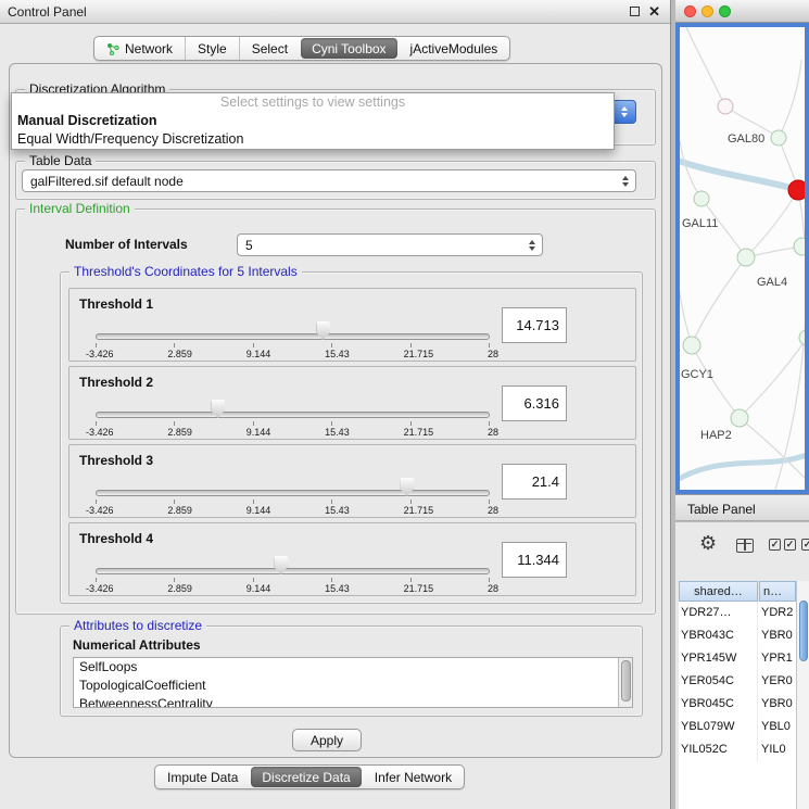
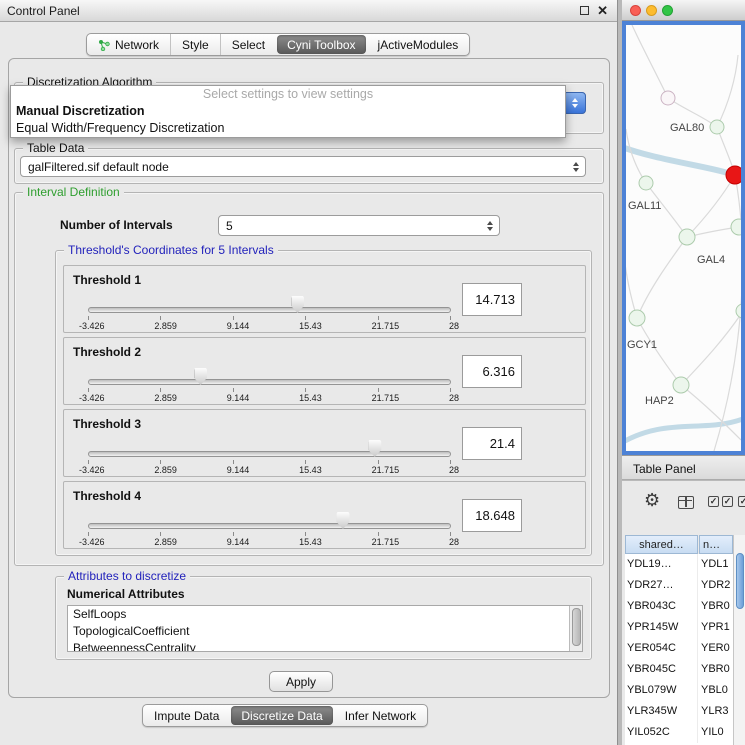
  Control Panel
  ✕
  Network
  Style
  Select
  Cyni Toolbox
  jActiveModules
  Discretization Algorithm
  Select settings to view settings
  Manual Discretization
  Equal Width/Frequency Discretization
  Table Data
  galFiltered.sif default node
  Interval Definition
  Number of Intervals
  5
  Threshold's Coordinates for 5 Intervals
  Threshold 1
  -3.426
  2.859
  9.144
  15.43
  21.715
  28
  14.713
  Threshold 2
  -3.426
  2.859
  9.144
  15.43
  21.715
  28
  6.316
  Threshold 3
  -3.426
  2.859
  9.144
  15.43
  21.715
  28
  21.4
  Threshold 4
  -3.426
  2.859
  9.144
  15.43
  21.715
  28
- 11.344
+ 18.648
  Attributes to discretize
  Numerical Attributes
  SelfLoops
  TopologicalCoefficient
  BetweennessCentrality
  Apply
  Impute Data
  Discretize Data
  Infer Network
  GAL80
  GAL11
  GAL4
  GCY1
  HAP2
  Table Panel
  ⚙
  ✓
  ✓
  ✓
  shared…
  n…
+ YDL19…
+ YDL1
  YDR27…
  YDR2
  YBR043C
  YBR0
  YPR145W
  YPR1
  YER054C
  YER0
  YBR045C
  YBR0
  YBL079W
  YBL0
+ YLR345W
+ YLR3
  YIL052C
  YIL0
